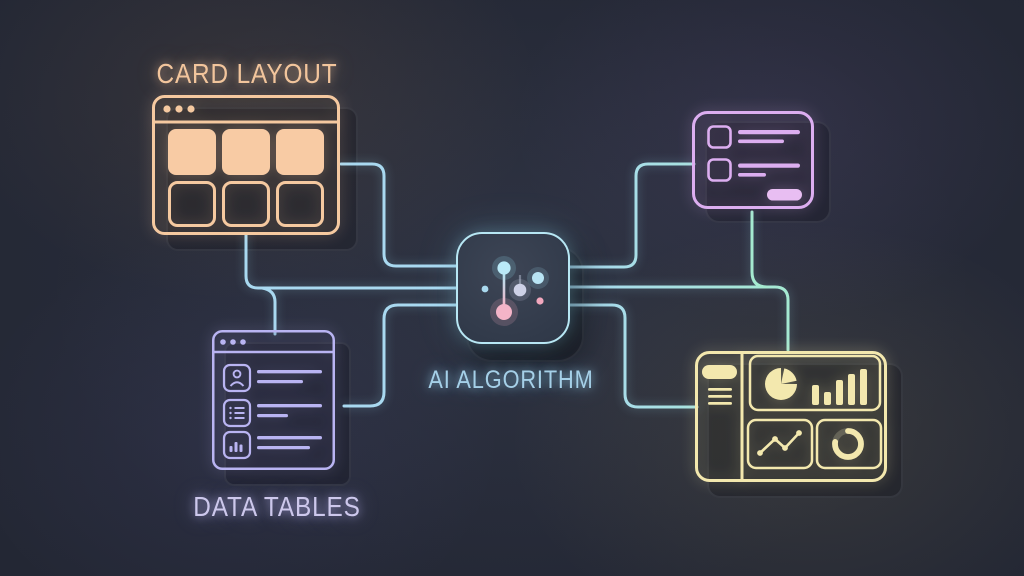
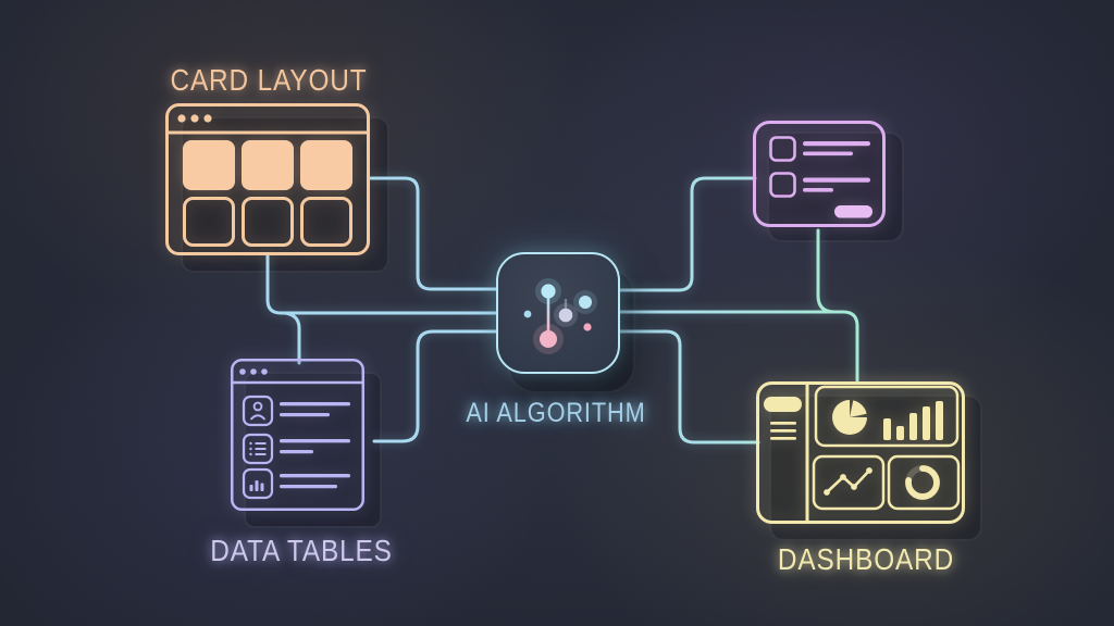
  CARD LAYOUT
  AI ALGORITHM
  DATA TABLES
+ DASHBOARD
